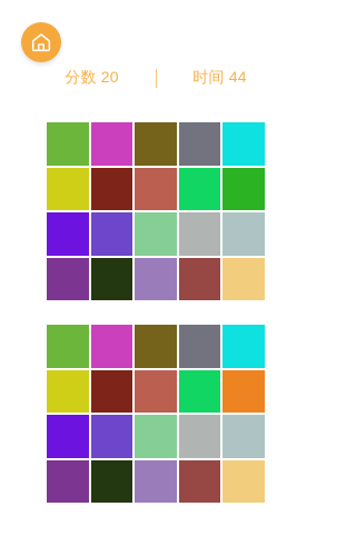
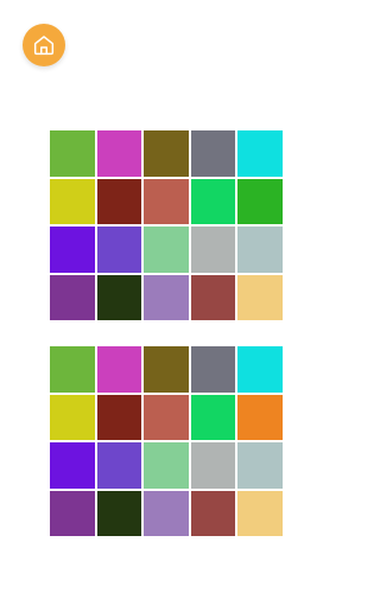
- 分数 20
- 时间 44
